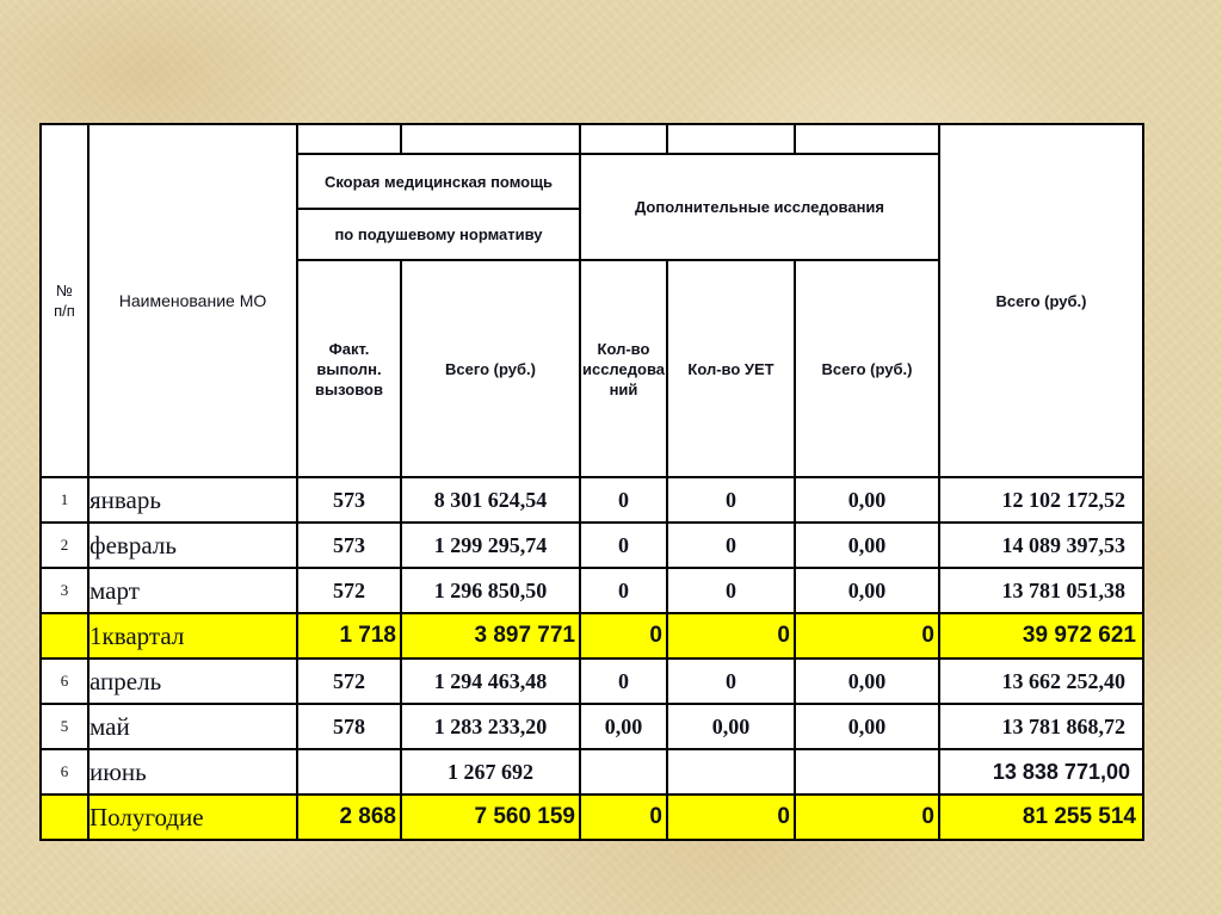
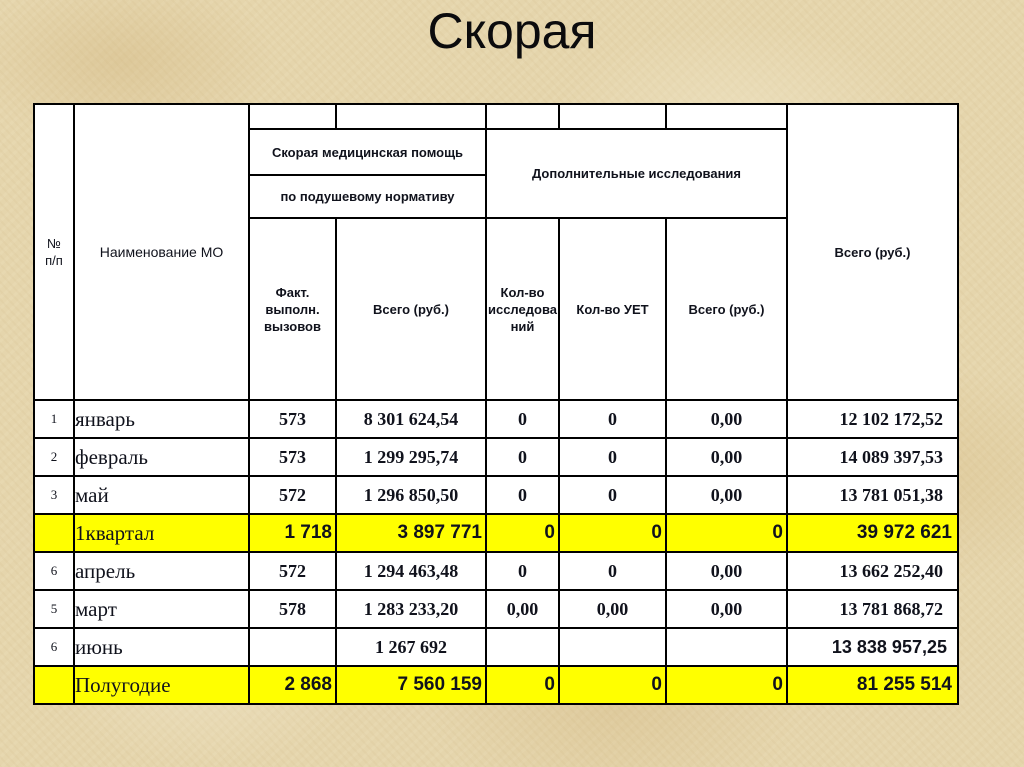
+ Скорая
  № п/п	Наименование МО						Всего (руб.)
  Скорая медицинская помощь	Дополнительные исследования
  по подушевому нормативу
  Факт. выполн. вызовов	Всего (руб.)	Кол-во исследований	Кол-во УЕТ	Всего (руб.)
  1	январь	573	8 301 624,54	0	0	0,00	12 102 172,52
  2	февраль	573	1 299 295,74	0	0	0,00	14 089 397,53
- 3	март	572	1 296 850,50	0	0	0,00	13 781 051,38
+ 3	май	572	1 296 850,50	0	0	0,00	13 781 051,38
  	1квартал	1 718	3 897 771	0	0	0	39 972 621
  6	апрель	572	1 294 463,48	0	0	0,00	13 662 252,40
- 5	май	578	1 283 233,20	0,00	0,00	0,00	13 781 868,72
+ 5	март	578	1 283 233,20	0,00	0,00	0,00	13 781 868,72
- 6	июнь		1 267 692				13 838 771,00
+ 6	июнь		1 267 692				13 838 957,25
  	Полугодие	2 868	7 560 159	0	0	0	81 255 514
